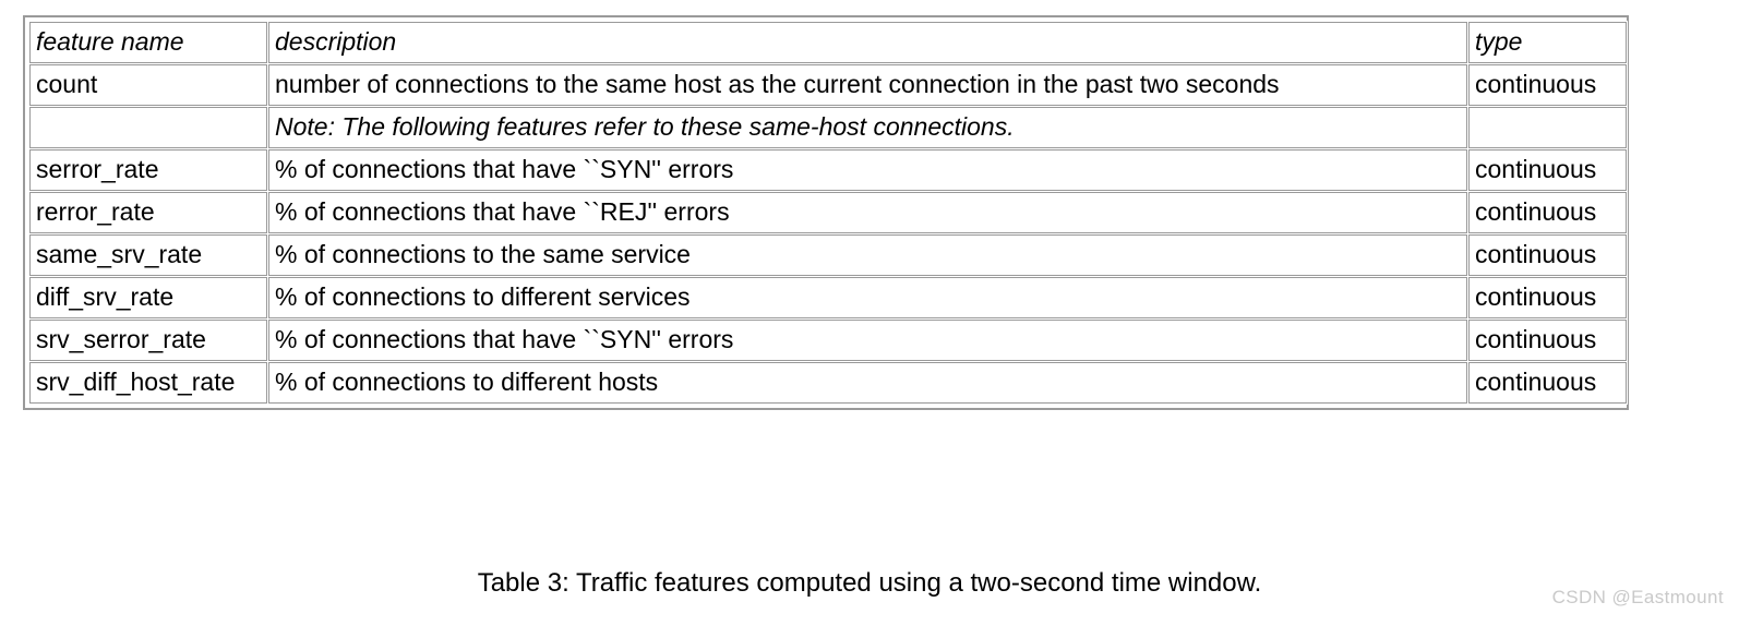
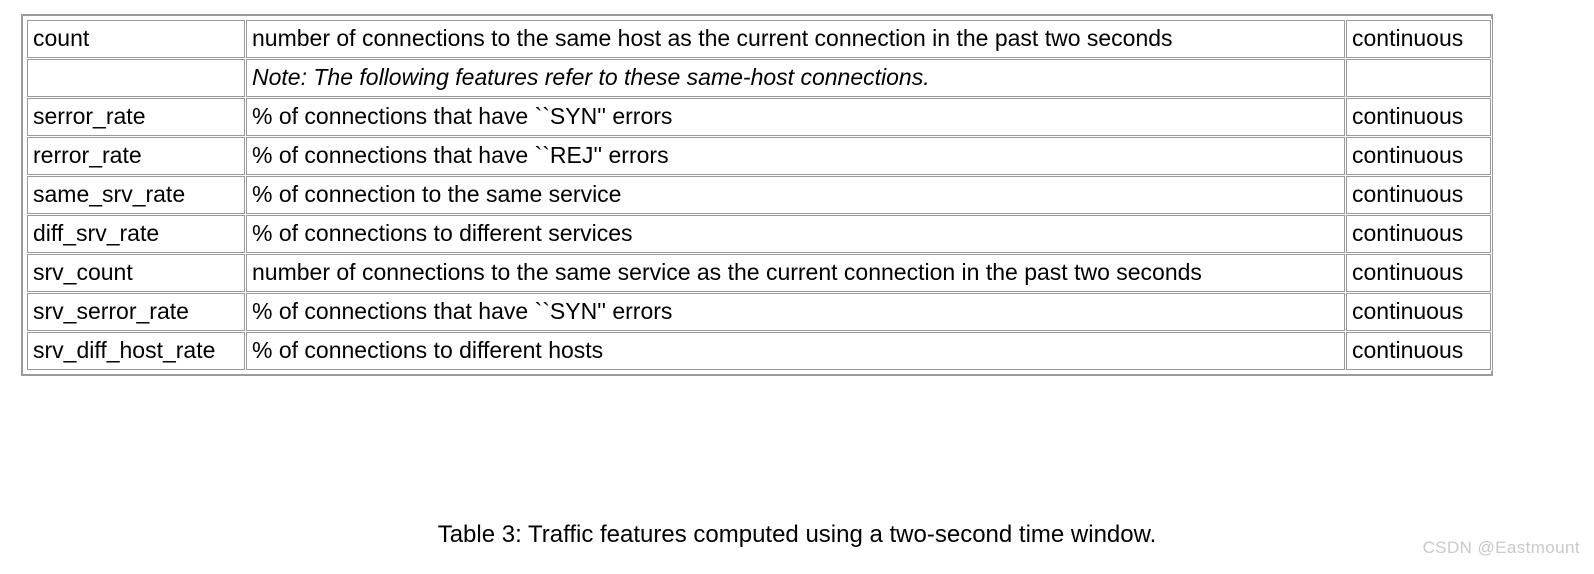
- feature name	description	type
  count	number of connections to the same host as the current connection in the past two seconds	continuous
  	Note: The following features refer to these same-host connections.
  serror_rate	% of connections that have ``SYN'' errors	continuous
  rerror_rate	% of connections that have ``REJ'' errors	continuous
- same_srv_rate	% of connections to the same service	continuous
+ same_srv_rate	% of connection to the same service	continuous
  diff_srv_rate	% of connections to different services	continuous
+ srv_count	number of connections to the same service as the current connection in the past two seconds	continuous
  srv_serror_rate	% of connections that have ``SYN'' errors	continuous
  srv_diff_host_rate	% of connections to different hosts	continuous
  Table 3: Traffic features computed using a two-second time window.
  CSDN @Eastmount
